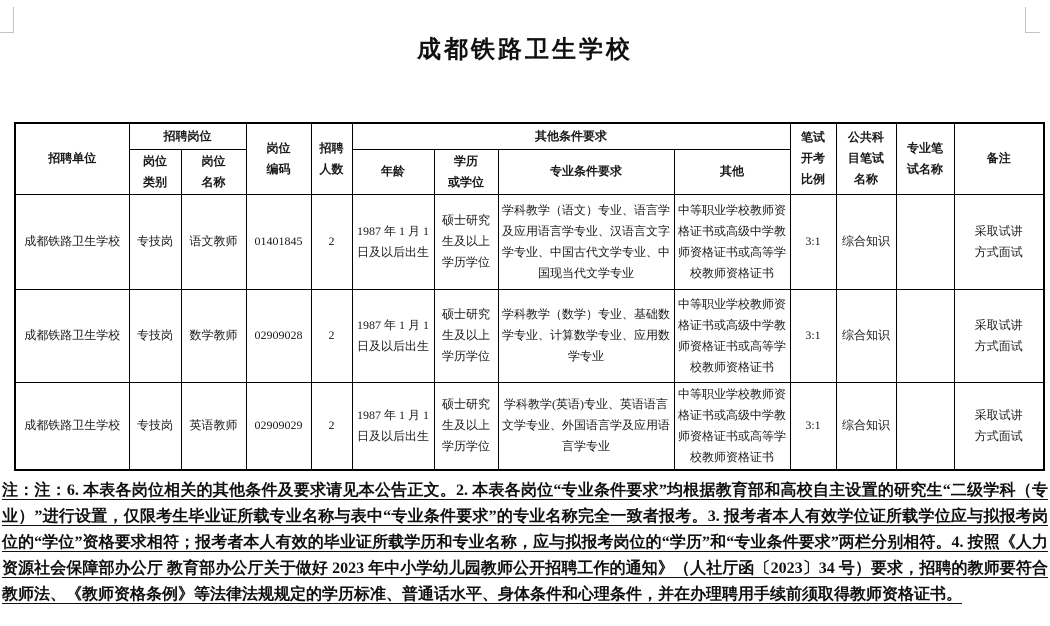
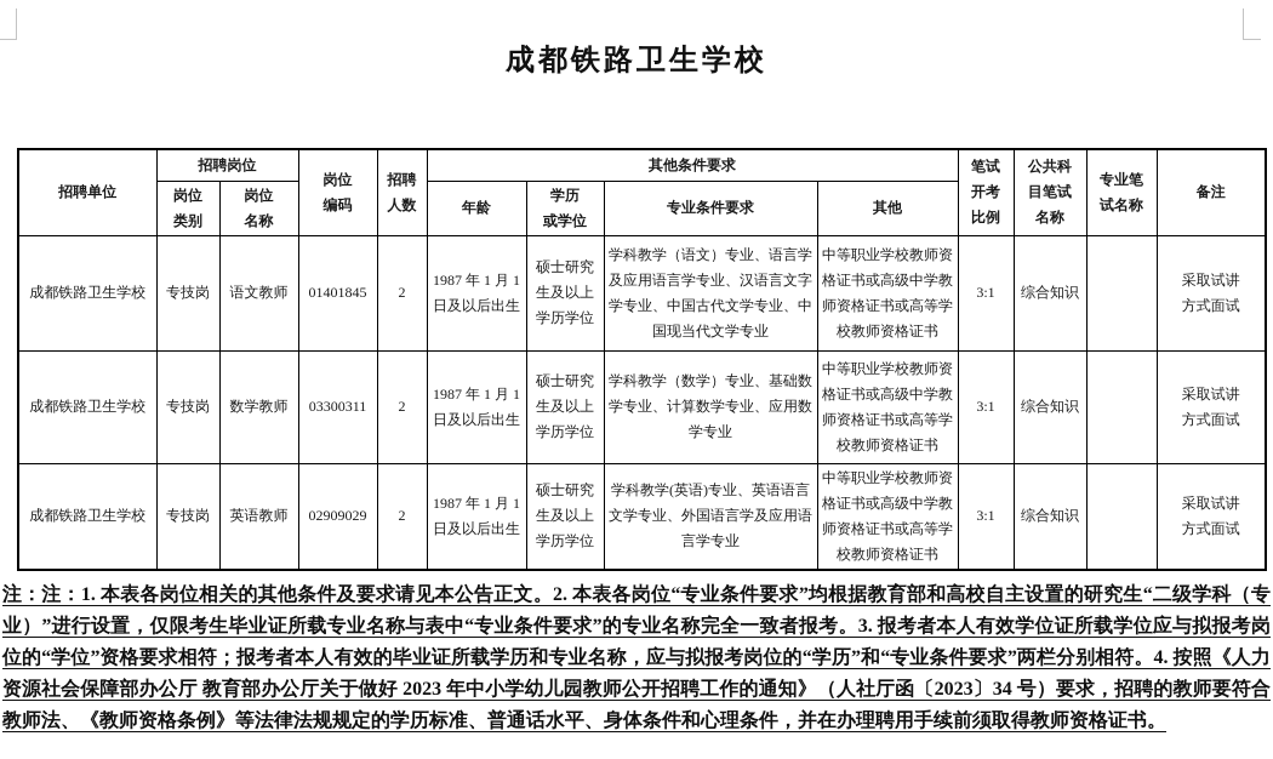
  成都铁路卫生学校
  招聘单位	招聘岗位	岗位 编码	招聘 人数	其他条件要求	笔试 开考 比例	公共科 目笔试 名称	专业笔 试名称	备注
  岗位 类别	岗位 名称	年龄	学历 或学位	专业条件要求	其他
  成都铁路卫生学校	专技岗	语文教师	01401845	2	1987 年 1 月 1 日及以后出生	硕士研究 生及以上 学历学位	学科教学（语文）专业、语言学及应用语言学专业、汉语言文字学专业、中国古代文学专业、中国现当代文学专业	中等职业学校教师资格证书或高级中学教师资格证书或高等学校教师资格证书	3:1	综合知识		采取试讲 方式面试
- 成都铁路卫生学校	专技岗	数学教师	02909028	2	1987 年 1 月 1 日及以后出生	硕士研究 生及以上 学历学位	学科教学（数学）专业、基础数学专业、计算数学专业、应用数学专业	中等职业学校教师资格证书或高级中学教师资格证书或高等学校教师资格证书	3:1	综合知识		采取试讲 方式面试
+ 成都铁路卫生学校	专技岗	数学教师	03300311	2	1987 年 1 月 1 日及以后出生	硕士研究 生及以上 学历学位	学科教学（数学）专业、基础数学专业、计算数学专业、应用数学专业	中等职业学校教师资格证书或高级中学教师资格证书或高等学校教师资格证书	3:1	综合知识		采取试讲 方式面试
  成都铁路卫生学校	专技岗	英语教师	02909029	2	1987 年 1 月 1 日及以后出生	硕士研究 生及以上 学历学位	学科教学(英语)专业、英语语言文学专业、外国语言学及应用语言学专业	中等职业学校教师资格证书或高级中学教师资格证书或高等学校教师资格证书	3:1	综合知识		采取试讲 方式面试
- 注：注：6. 本表各岗位相关的其他条件及要求请见本公告正文。2. 本表各岗位“专业条件要求”均根据教育部和高校自主设置的研究生“二级学科（专业）”进行设置，仅限考生毕业证所载专业名称与表中“专业条件要求”的专业名称完全一致者报考。3. 报考者本人有效学位证所载学位应与拟报考岗位的“学位”资格要求相符；报考者本人有效的毕业证所载学历和专业名称，应与拟报考岗位的“学历”和“专业条件要求”两栏分别相符。4. 按照《人力资源社会保障部办公厅 教育部办公厅关于做好 2023 年中小学幼儿园教师公开招聘工作的通知》（人社厅函〔2023〕34 号）要求，招聘的教师要符合教师法、《教师资格条例》等法律法规规定的学历标准、普通话水平、身体条件和心理条件，并在办理聘用手续前须取得教师资格证书。
+ 注：注：1. 本表各岗位相关的其他条件及要求请见本公告正文。2. 本表各岗位“专业条件要求”均根据教育部和高校自主设置的研究生“二级学科（专业）”进行设置，仅限考生毕业证所载专业名称与表中“专业条件要求”的专业名称完全一致者报考。3. 报考者本人有效学位证所载学位应与拟报考岗位的“学位”资格要求相符；报考者本人有效的毕业证所载学历和专业名称，应与拟报考岗位的“学历”和“专业条件要求”两栏分别相符。4. 按照《人力资源社会保障部办公厅 教育部办公厅关于做好 2023 年中小学幼儿园教师公开招聘工作的通知》（人社厅函〔2023〕34 号）要求，招聘的教师要符合教师法、《教师资格条例》等法律法规规定的学历标准、普通话水平、身体条件和心理条件，并在办理聘用手续前须取得教师资格证书。
